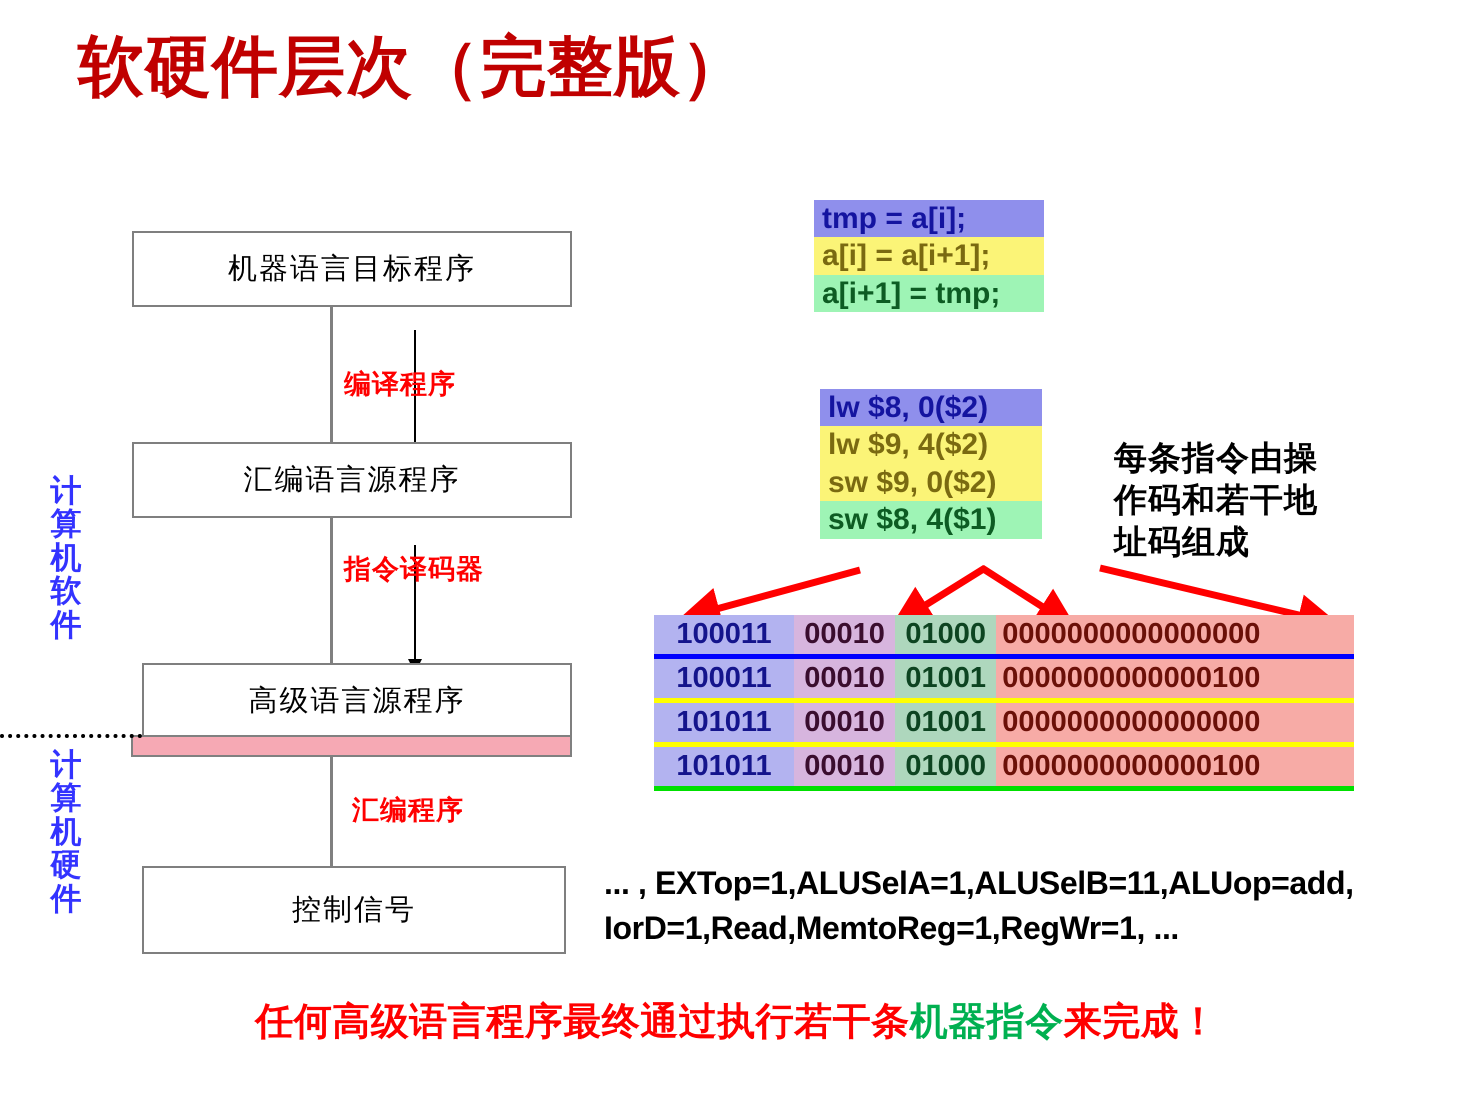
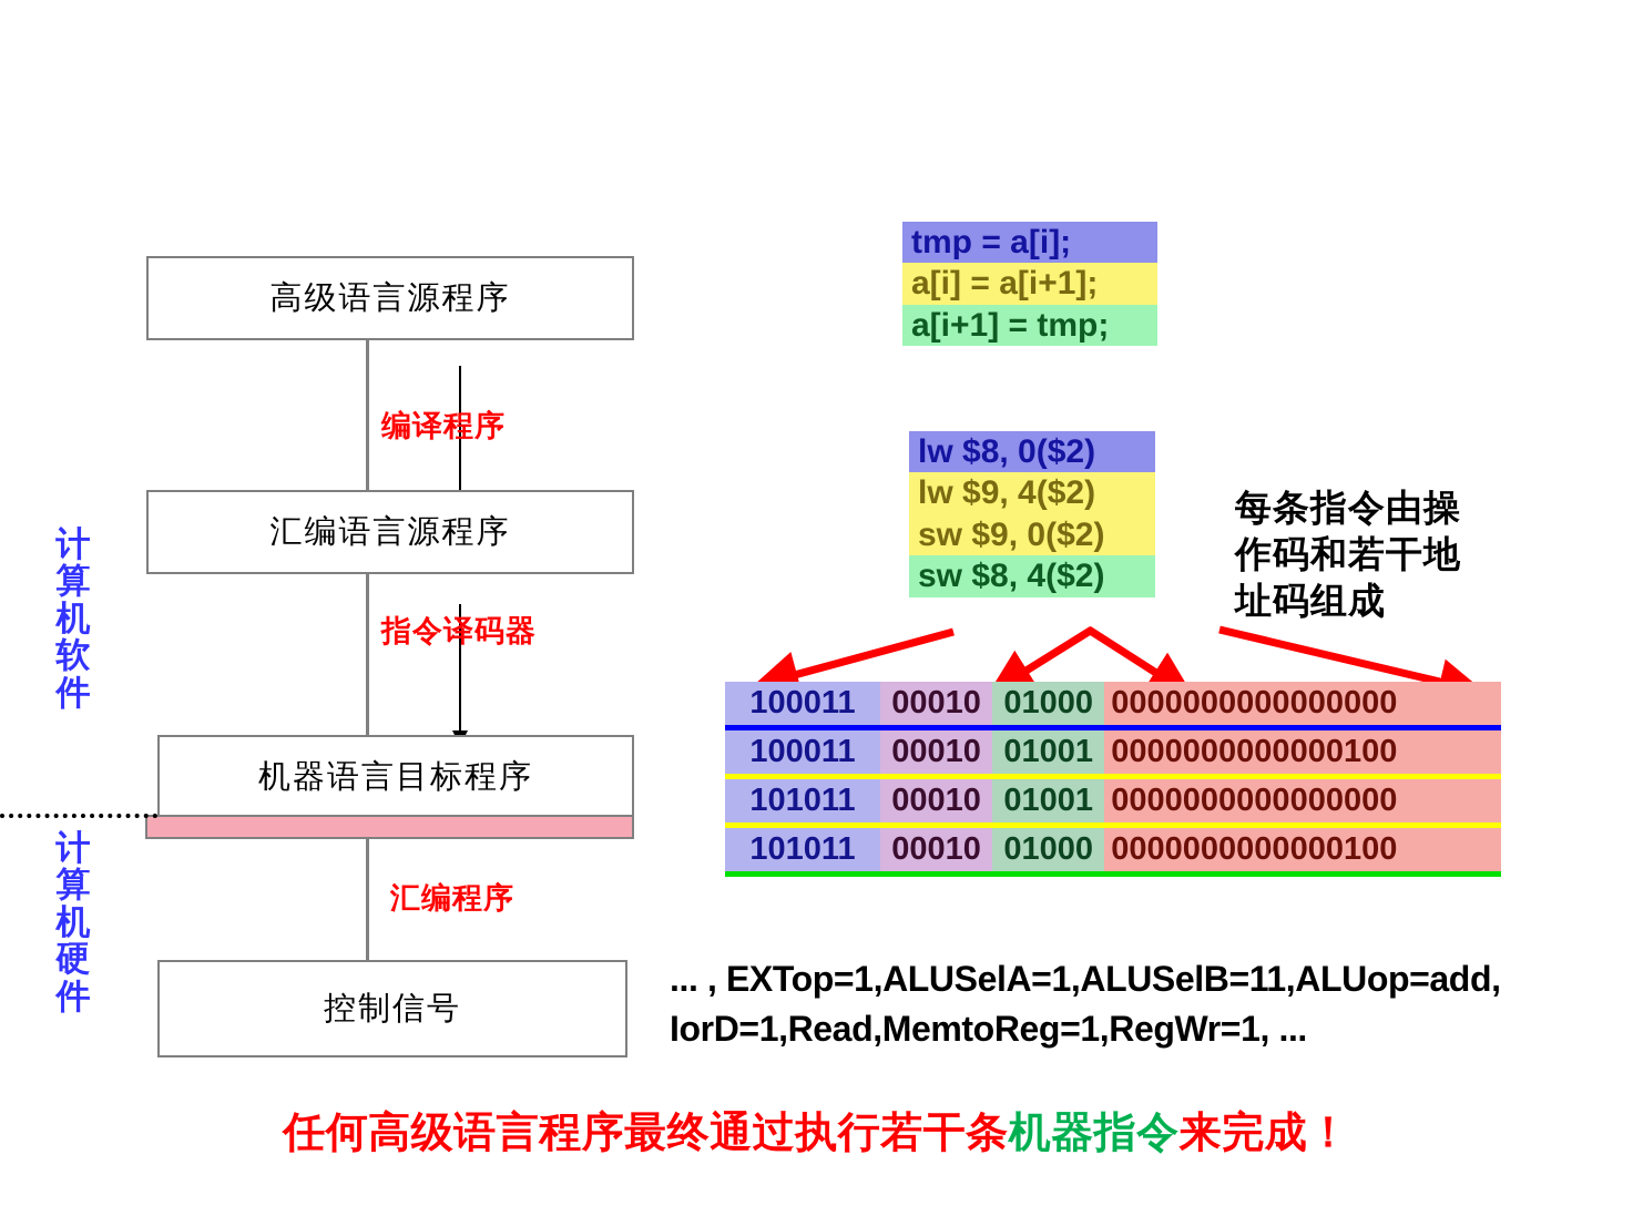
- 软硬件层次（完整版）
- 机器语言目标程序
+ 高级语言源程序
  编译程序
  汇编语言源程序
  指令译码器
- 高级语言源程序
+ 机器语言目标程序
  汇编程序
  控制信号
  计算机软件
  计算机硬件
  tmp = a[i];
  a[i] = a[i+1];
  a[i+1] = tmp;
  lw $8, 0($2)
  lw $9, 4($2)
  sw $9, 0($2)
- sw $8, 4($1)
+ sw $8, 4($2)
  每条指令由操
  作码和若干地
  址码组成
  100011
  00010
  01000
  0000000000000000
  100011
  00010
  01001
  0000000000000100
  101011
  00010
  01001
  0000000000000000
  101011
  00010
  01000
  0000000000000100
  ... , EXTop=1,ALUSelA=1,ALUSelB=11,ALUop=add,
  IorD=1,Read,MemtoReg=1,RegWr=1, ...
  任何高级语言程序最终通过执行若干条机器指令来完成！
